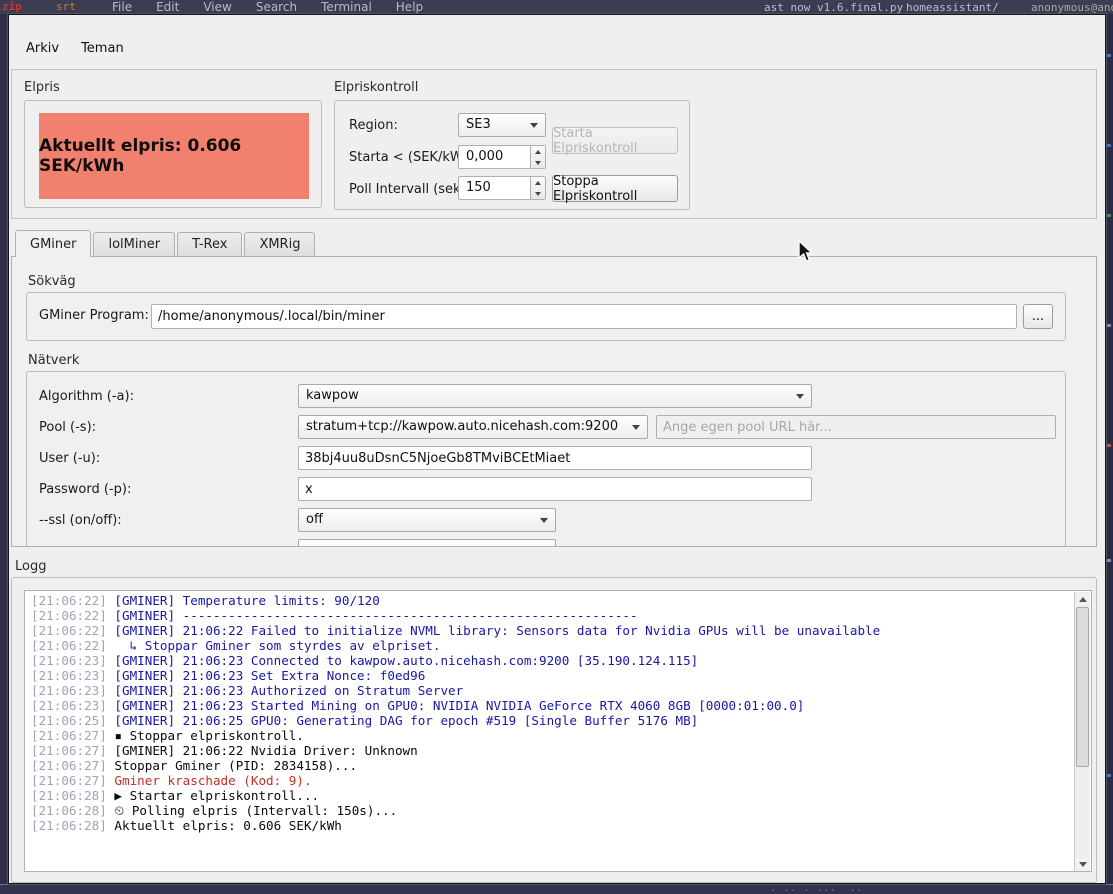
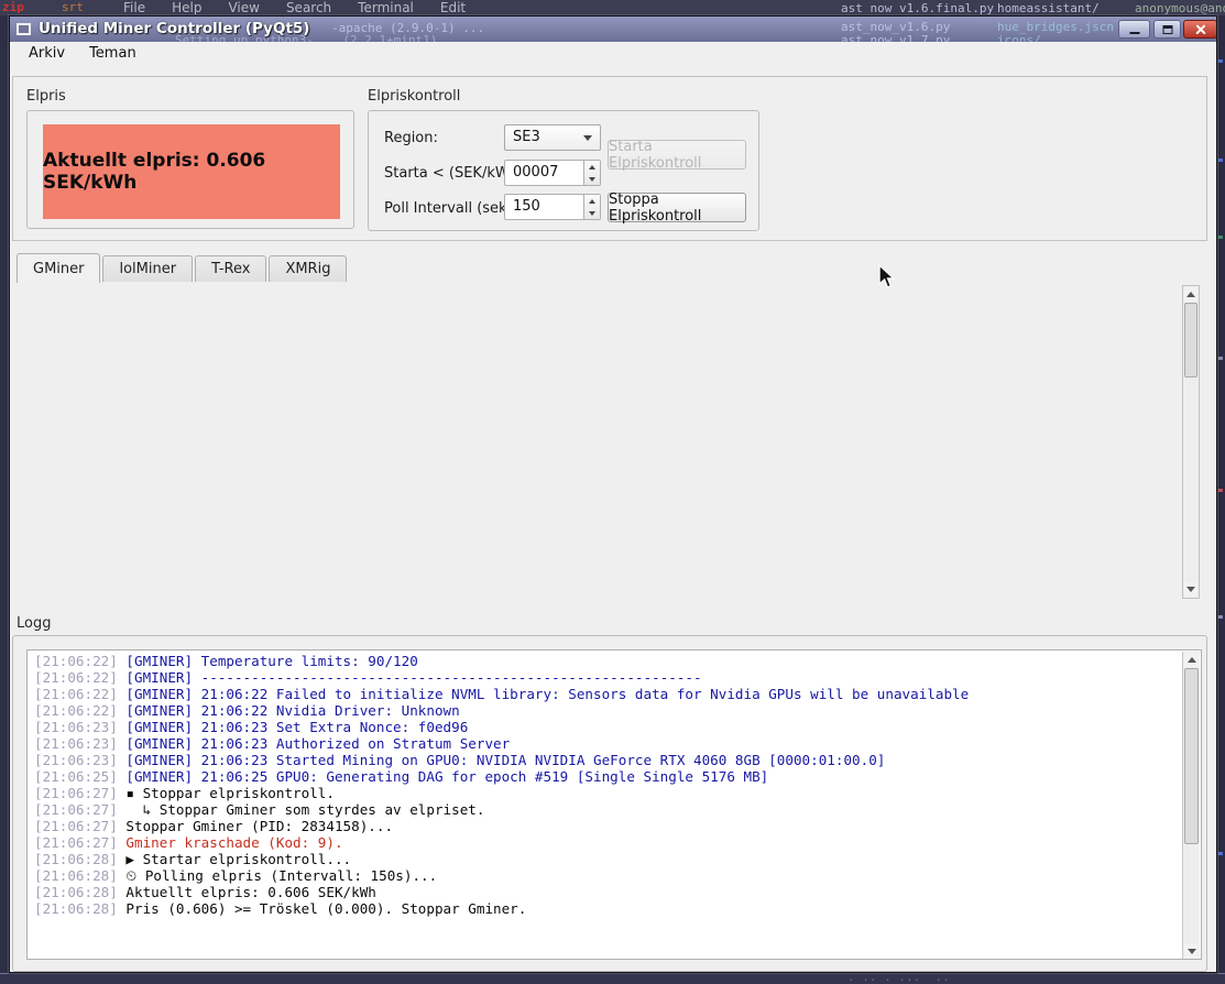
  zip
  srt
  File
- Edit
+ Help
  View
  Search
  Terminal
- Help
+ Edit
  ast_now_v1.6.final.py
  homeassistant/
  · ·· · ··· ··
+ -apache (2.9.0-1) ...
+ ast_now_v1.6.py
+ hue_bridges.jscn
+ ast_now_v1.7.py
+ icons/
+ Setting up python3-... (2.2.1+mint1) ...
+ Unified Miner Controller (PyQt5)
  Arkiv
  Teman
  Elpris
  Aktuellt elpris: 0.606 SEK/kWh
  Elpriskontroll
  Region:
  SE3
  Starta Elpriskontroll
  Starta < (SEK/kW
- 0,000
+ 00007
  Stoppa Elpriskontroll
  Poll Intervall (sek
  150
  GMiner
  lolMiner
  T-Rex
  XMRig
- Sökväg
- GMiner Program:
- /home/anonymous/.local/bin/miner
- ...
- Nätverk
- Algorithm (-a):
- kawpow
- Pool (-s):
- stratum+tcp://kawpow.auto.nicehash.com:9200
- Ange egen pool URL här...
- User (-u):
- 38bj4uu8uDsnC5NjoeGb8TMviBCEtMiaet
- Password (-p):
- x
- --ssl (on/off):
- off
  Logg
  [21:06:22] [GMINER] Temperature limits: 90/120
  [21:06:22] [GMINER] ------------------------------------------------------------
  [21:06:22] [GMINER] 21:06:22 Failed to initialize NVML library: Sensors data for Nvidia GPUs will be unavailable
- [21:06:22] ↳ Stoppar Gminer som styrdes av elpriset.
+ [21:06:22] [GMINER] 21:06:22 Nvidia Driver: Unknown
- [21:06:23] [GMINER] 21:06:23 Connected to kawpow.auto.nicehash.com:9200 [35.190.124.115]
  [21:06:23] [GMINER] 21:06:23 Set Extra Nonce: f0ed96
  [21:06:23] [GMINER] 21:06:23 Authorized on Stratum Server
  [21:06:23] [GMINER] 21:06:23 Started Mining on GPU0: NVIDIA NVIDIA GeForce RTX 4060 8GB [0000:01:00.0]
- [21:06:25] [GMINER] 21:06:25 GPU0: Generating DAG for epoch #519 [Single Buffer 5176 MB]
+ [21:06:25] [GMINER] 21:06:25 GPU0: Generating DAG for epoch #519 [Single Single 5176 MB]
  [21:06:27] ▪ Stoppar elpriskontroll.
- [21:06:27] [GMINER] 21:06:22 Nvidia Driver: Unknown
+ [21:06:27] ↳ Stoppar Gminer som styrdes av elpriset.
  [21:06:27] Stoppar Gminer (PID: 2834158)...
  [21:06:27] Gminer kraschade (Kod: 9).
  [21:06:28] ▶ Startar elpriskontroll...
  [21:06:28] ⏲ Polling elpris (Intervall: 150s)...
  [21:06:28] Aktuellt elpris: 0.606 SEK/kWh
+ [21:06:28] Pris (0.606) >= Tröskel (0.000). Stoppar Gminer.
